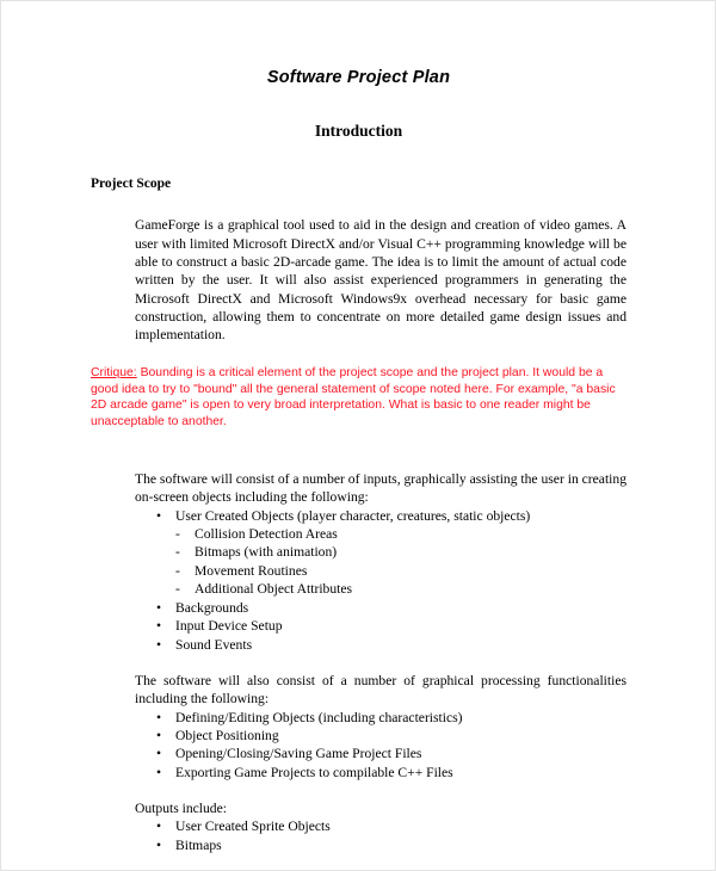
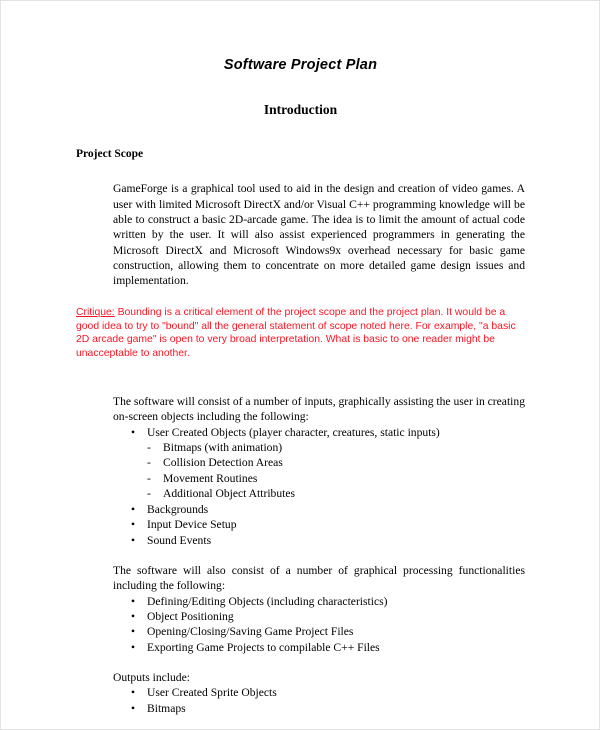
  Software Project Plan
  Introduction
  Project Scope
  GameForge is a graphical tool used to aid in the design and creation of video games. A user with limited Microsoft DirectX and/or Visual C++ programming knowledge will be able to construct a basic 2D-arcade game. The idea is to limit the amount of actual code written by the user. It will also assist experienced programmers in generating the Microsoft DirectX and Microsoft Windows9x overhead necessary for basic game construction, allowing them to concentrate on more detailed game design issues and implementation.
  Critique: Bounding is a critical element of the project scope and the project plan. It would be a good idea to try to "bound" all the general statement of scope noted here. For example, "a basic 2D arcade game" is open to very broad interpretation. What is basic to one reader might be unacceptable to another.
  The software will consist of a number of inputs, graphically assisting the user in creating on-screen objects including the following:
  •
- User Created Objects (player character, creatures, static objects)
+ User Created Objects (player character, creatures, static inputs)
  -
- Collision Detection Areas
+ Bitmaps (with animation)
  -
- Bitmaps (with animation)
+ Collision Detection Areas
  -
  Movement Routines
  -
  Additional Object Attributes
  •
  Backgrounds
  •
  Input Device Setup
  •
  Sound Events
  The software will also consist of a number of graphical processing functionalities including the following:
  •
  Defining/Editing Objects (including characteristics)
  •
  Object Positioning
  •
  Opening/Closing/Saving Game Project Files
  •
  Exporting Game Projects to compilable C++ Files
  Outputs include:
  •
  User Created Sprite Objects
  •
  Bitmaps
